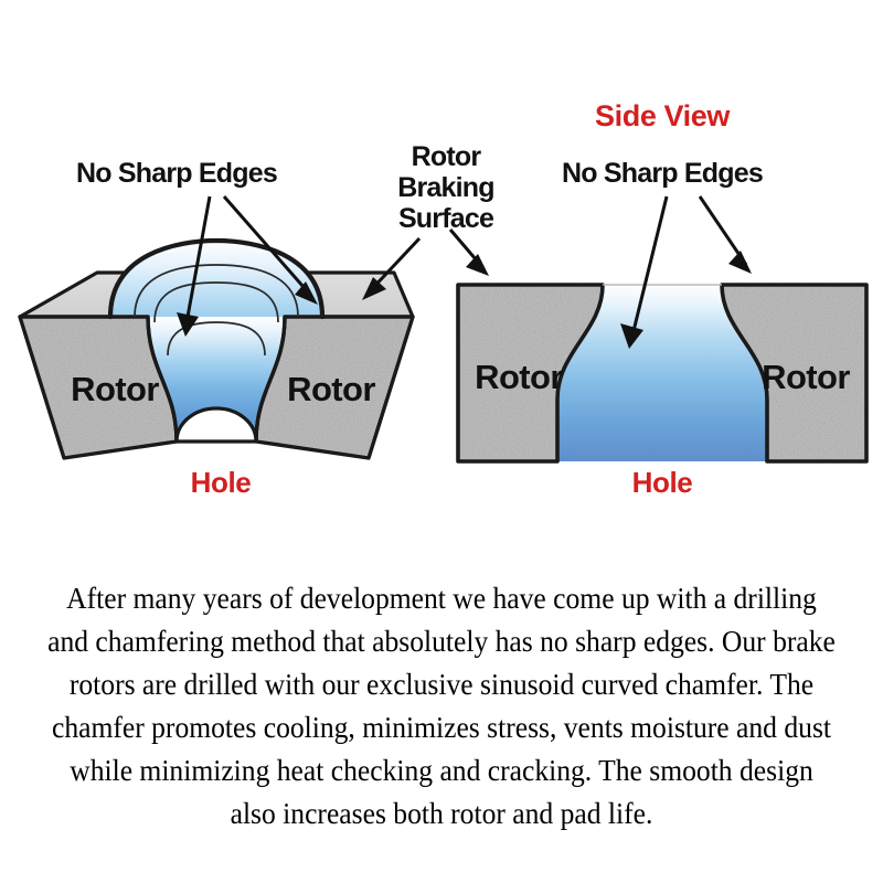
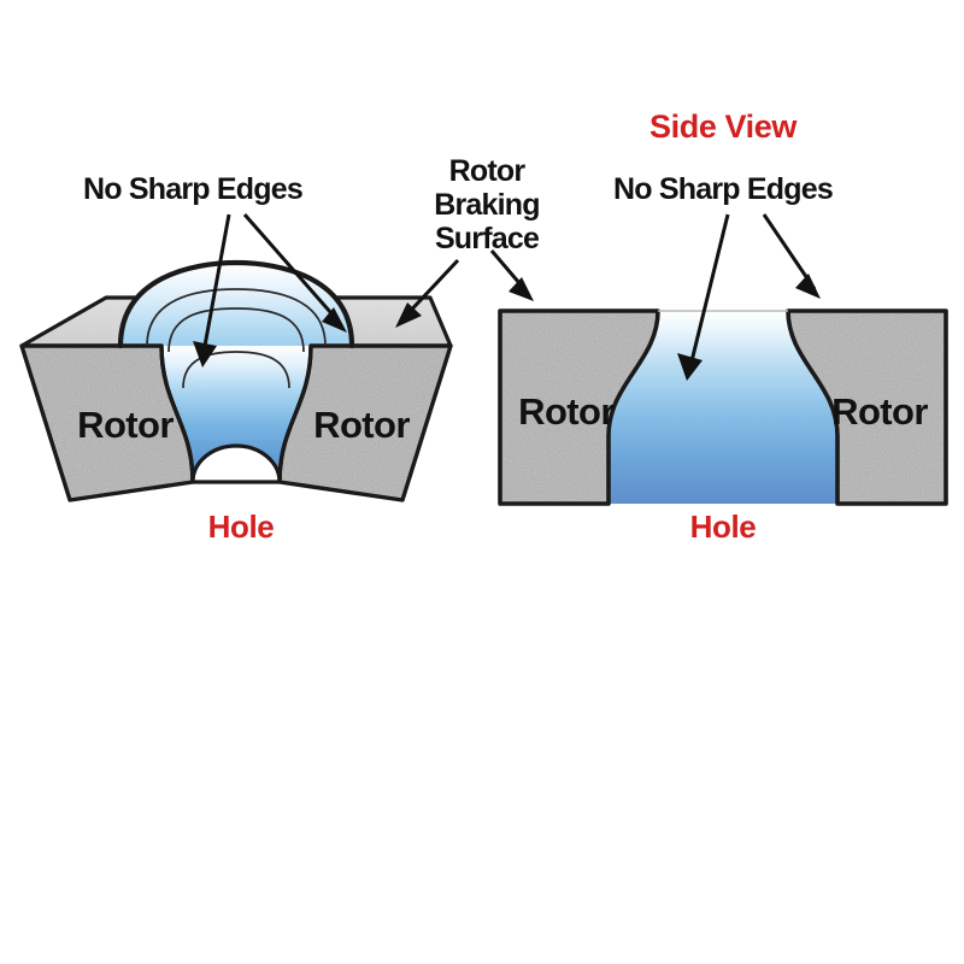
  No Sharp Edges
  Rotor
  Braking
  Surface
  Rotor
  Rotor
  Hole
  Side View
  No Sharp Edges
  Rotor
  Rotor
  Hole
- After many years of development we have come up with a drilling and chamfering method that absolutely has no sharp edges. Our brake rotors are drilled with our exclusive sinusoid curved chamfer. The chamfer promotes cooling, minimizes stress, vents moisture and dust while minimizing heat checking and cracking. The smooth design also increases both rotor and pad life.
